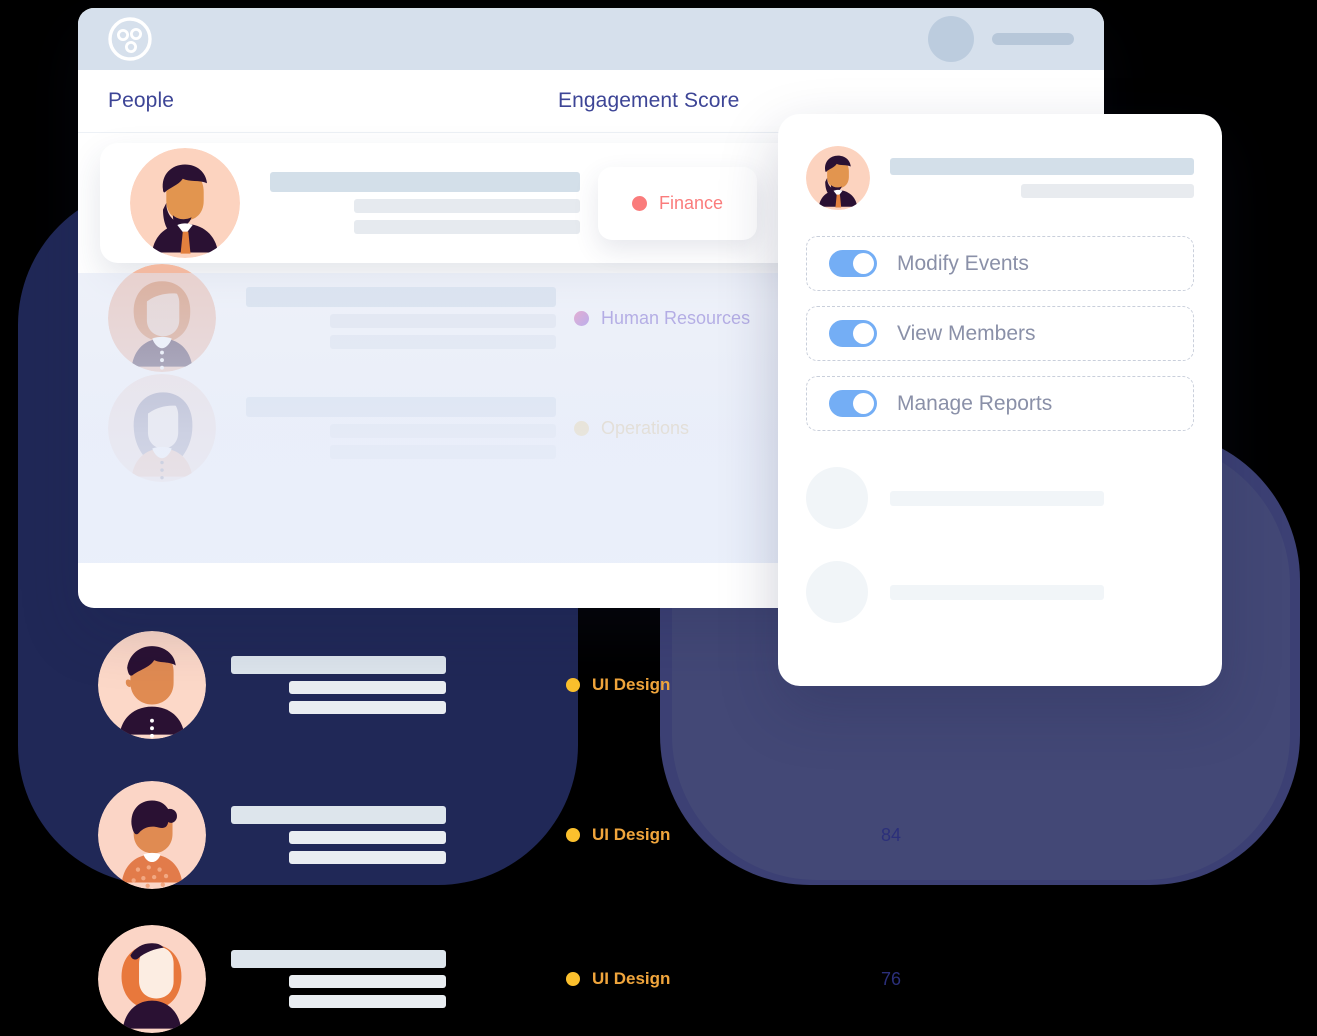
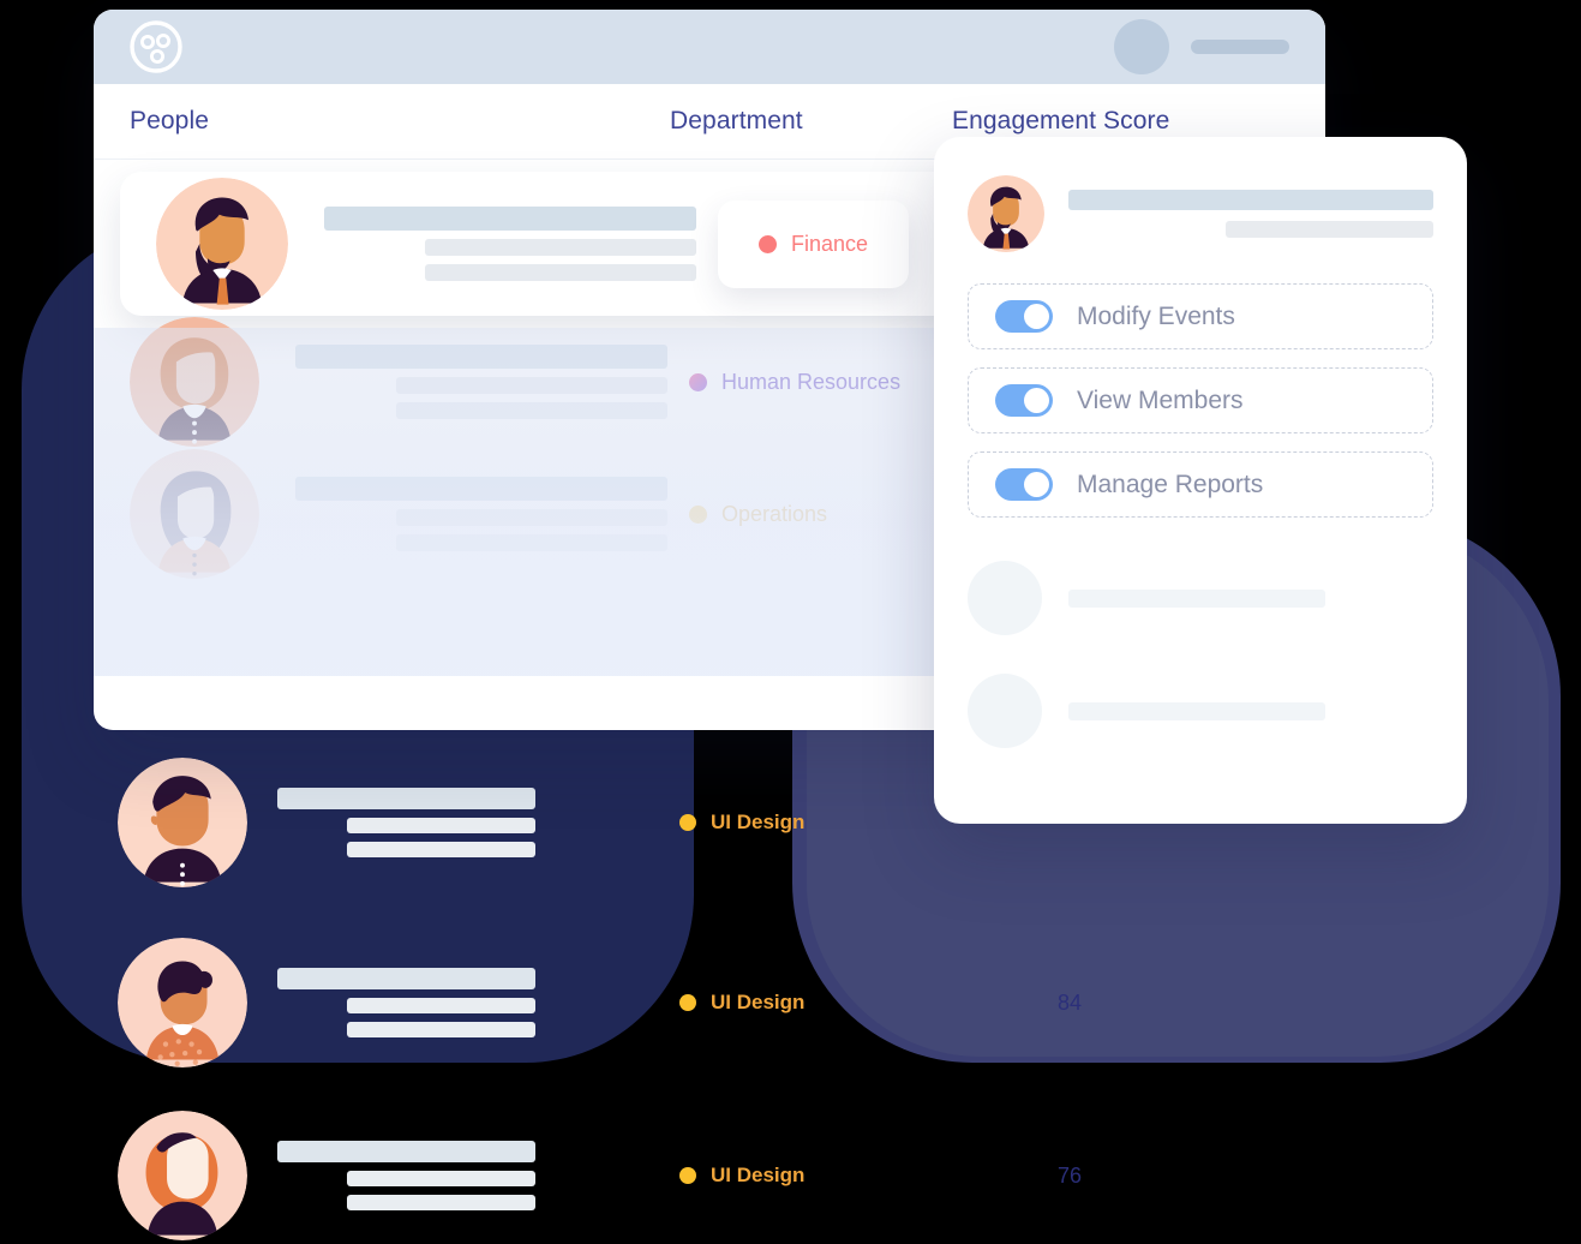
  UI Design
  UI Design
  84
  UI Design
  76
  People
+ Department
  Engagement Score
  Finance
  Modify Events
  View Members
  Manage Reports
